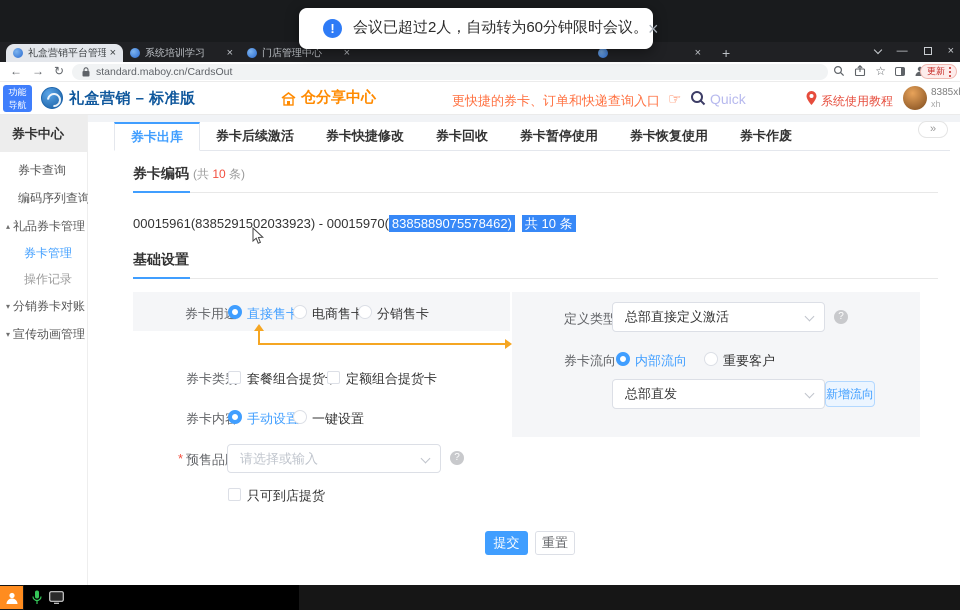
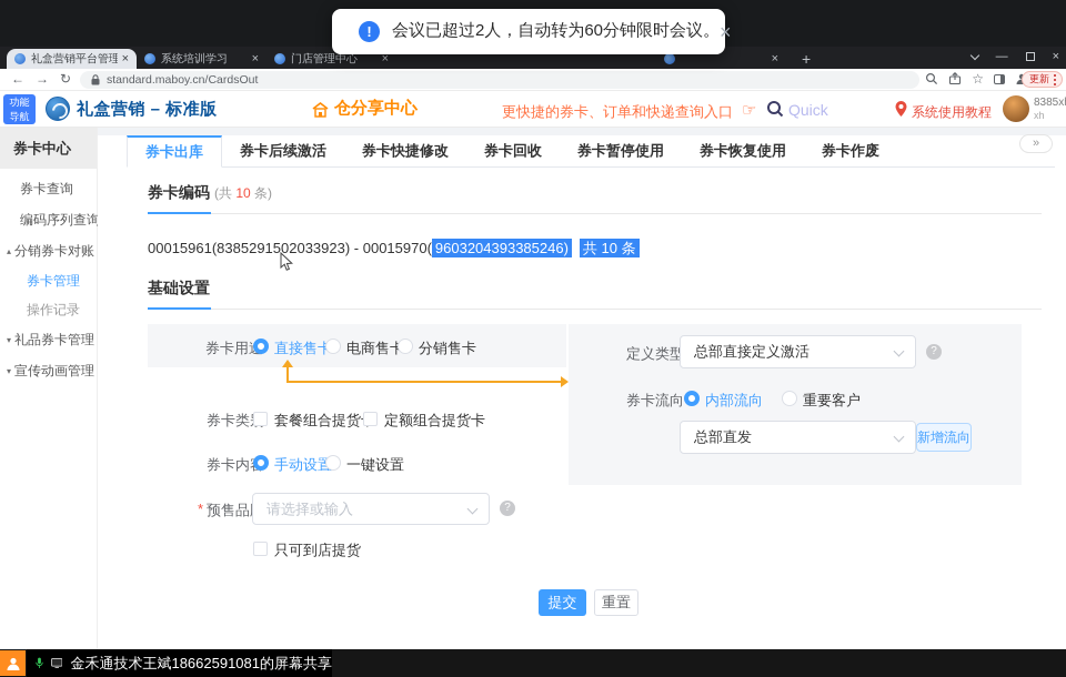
  礼盒营销平台管理
  ×
  系统培训学习
  ×
  门店管理中心
  ×
  ×
  +
  —
  ×
  ←
  →
  ↻
  standard.maboy.cn/CardsOut
  ☆
  更新
  功能
  导航
  礼盒营销 – 标准版
  仓分享中心
  更快捷的券卡、订单和快递查询入口
  ☞
  Quick
  系统使用教程
  8385x
  xh
  券卡中心
  券卡查询
  编码序列查询
- ▴ 礼品券卡管理
+ ▴ 分销券卡对账
  券卡管理
  操作记录
- ▾ 分销券卡对账
+ ▾ 礼品券卡管理
  ▾ 宣传动画管理
  券卡出库
  券卡后续激活
  券卡快捷修改
  券卡回收
  券卡暂停使用
  券卡恢复使用
  券卡作废
  »
  券卡编码 (共 10 条)
- 00015961(8385291502033923) - 00015970( 8385889075578462) 共 10 条
+ 00015961(8385291502033923) - 00015970( 9603204393385246) 共 10 条
  基础设置
  券卡用
  直接售
  电商售
  分销售卡
  定义类型
  总部直接定义激活
  ?
  券卡流向
  内部流向
  重要客户
  总部直发
  新增流向
  券卡类
  套餐组合提货
  定额组合提货卡
  券卡内
  手动设
  一键设置
  *
  预售品
  请选择或输入
  ?
  只可到店提货
  提交
  重置
  !
  会议已超过2人，自动转为60分钟限时会议。
  ×
+ 金禾通技术王斌18662591081的屏幕共享
